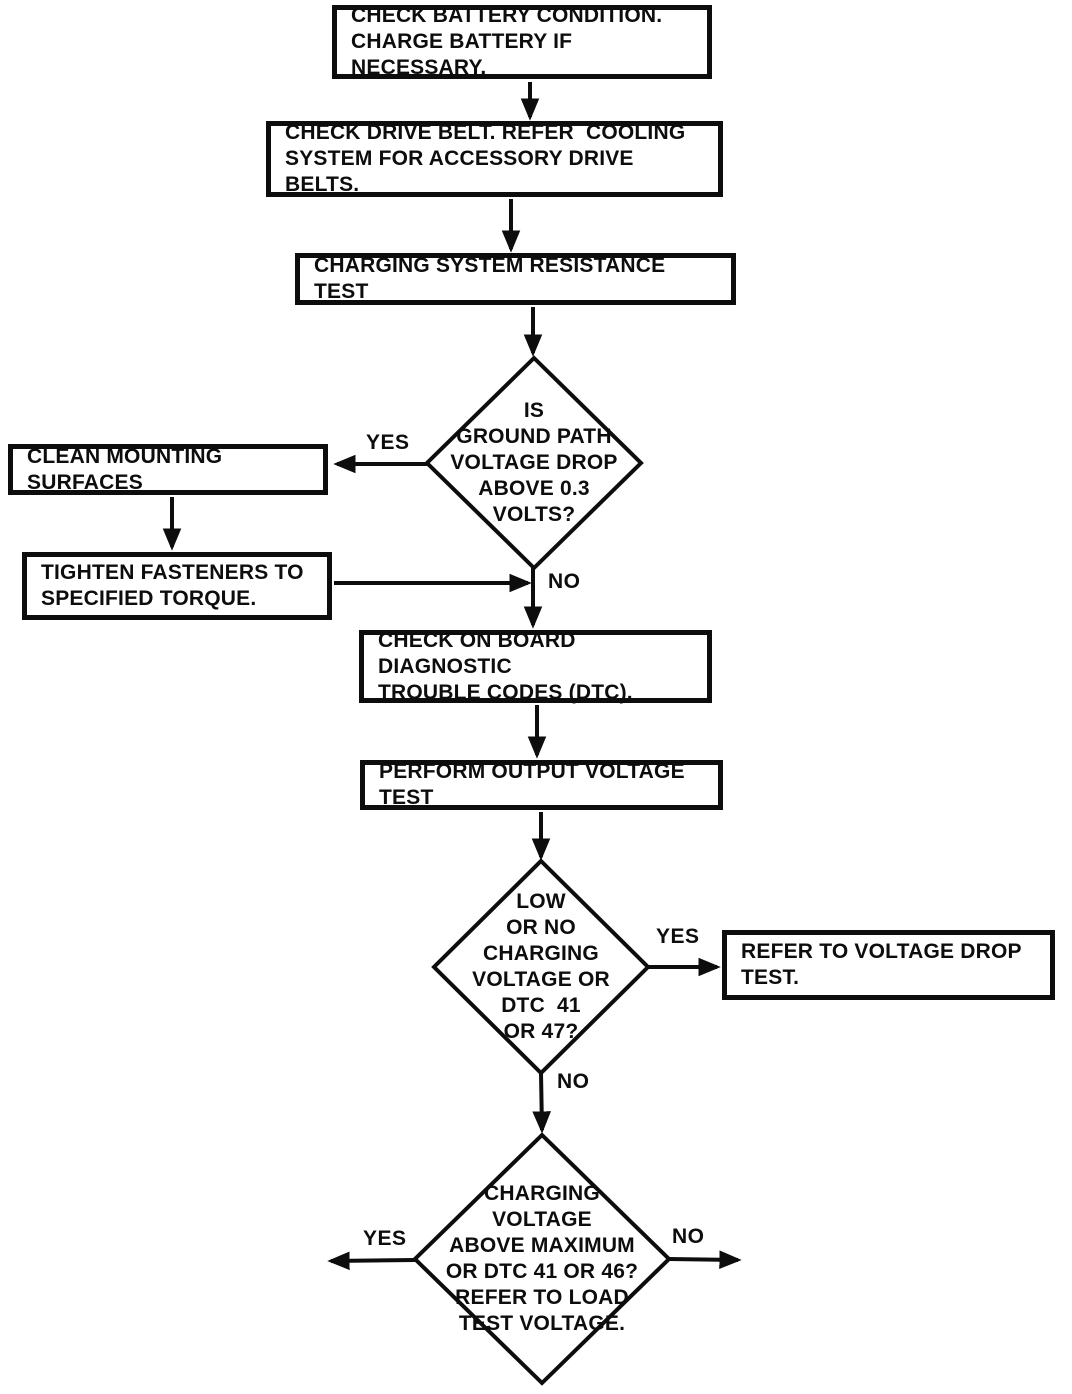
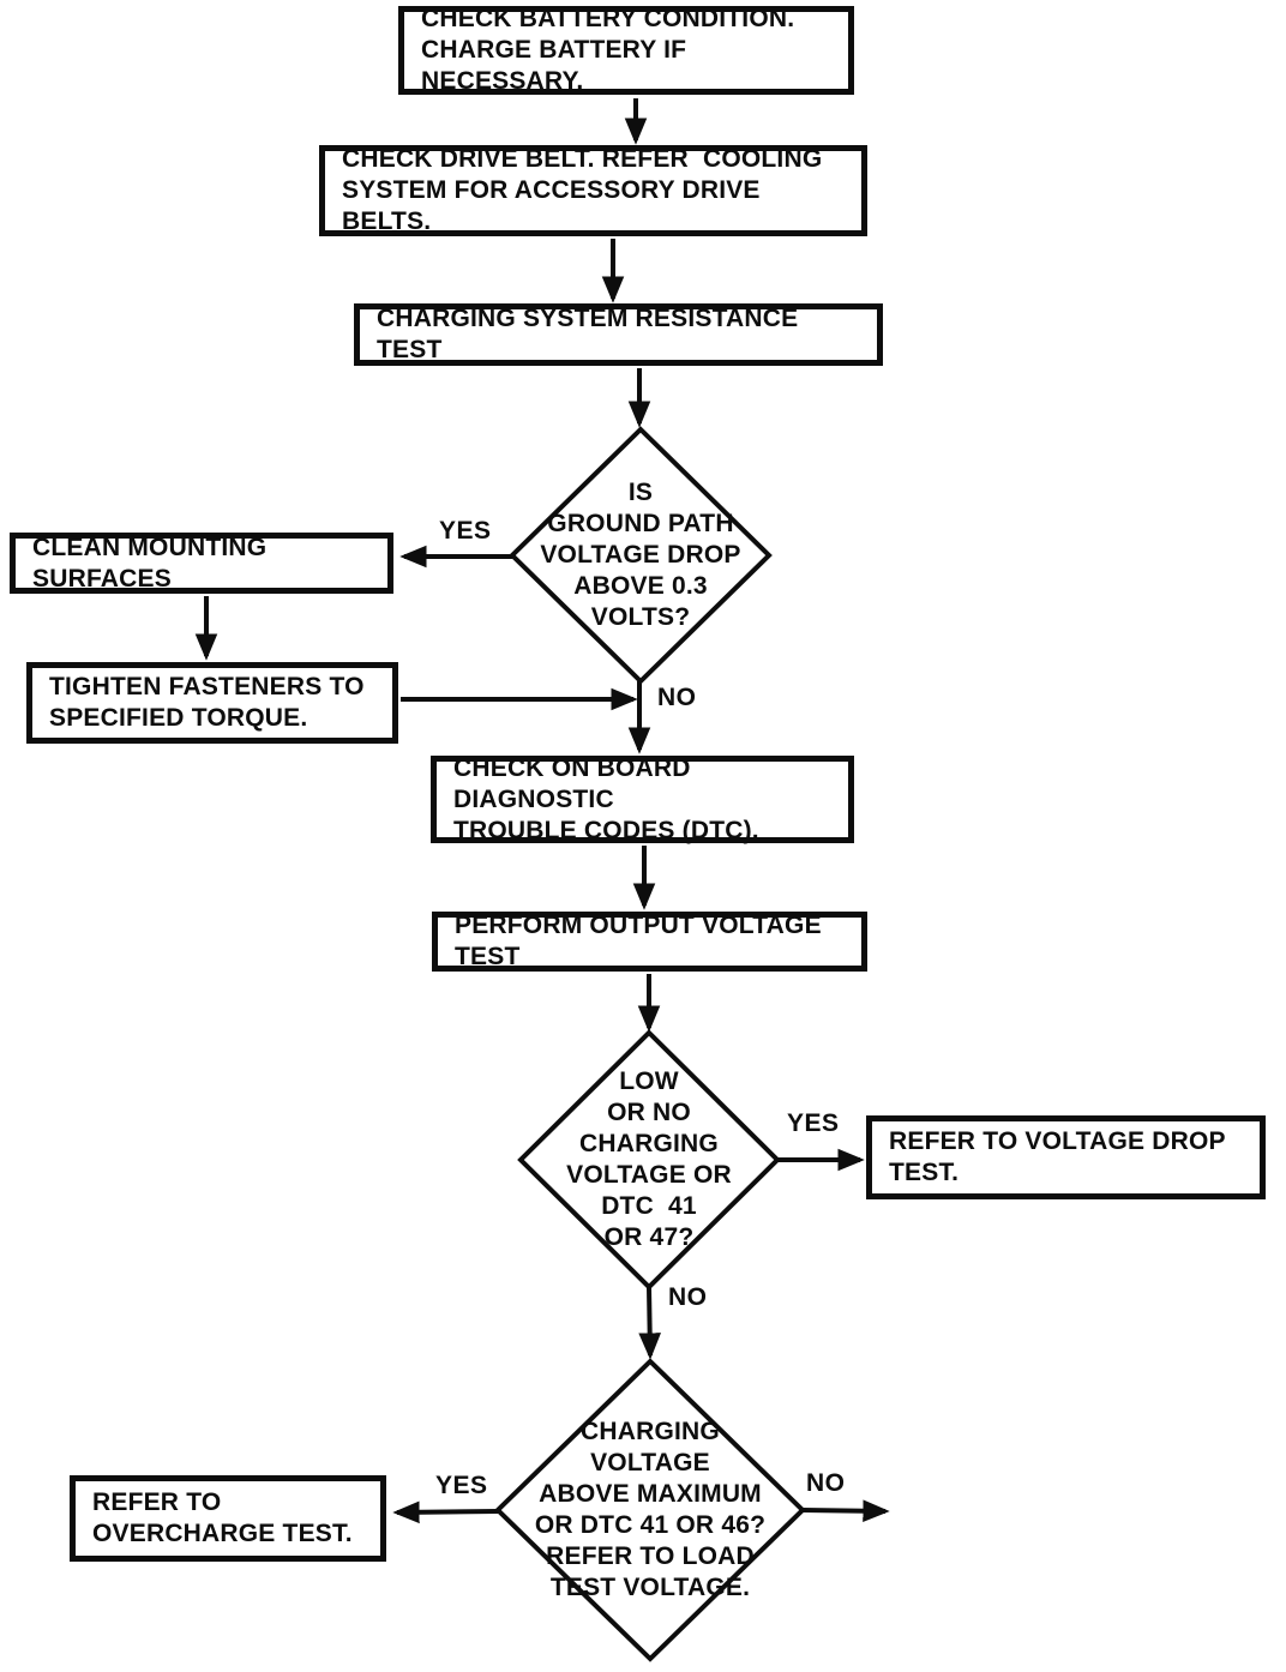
  CHECK BATTERY CONDITION.
  CHARGE BATTERY IF NECESSARY.
  CHECK DRIVE BELT. REFER COOLING
  SYSTEM FOR ACCESSORY DRIVE BELTS.
  CHARGING SYSTEM RESISTANCE TEST
  CLEAN MOUNTING SURFACES
  TIGHTEN FASTENERS TO
  SPECIFIED TORQUE.
  CHECK ON BOARD DIAGNOSTIC
  TROUBLE CODES (DTC).
  PERFORM OUTPUT VOLTAGE TEST
  REFER TO VOLTAGE DROP
  TEST.
+ REFER TO
+ OVERCHARGE TEST.
  IS
  GROUND PATH
  VOLTAGE DROP
  ABOVE 0.3
  VOLTS?
  LOW
  OR NO
  CHARGING
  VOLTAGE OR
  DTC 41
  OR 47?
  CHARGING
  VOLTAGE
  ABOVE MAXIMUM
  OR DTC 41 OR 46?
  REFER TO LOAD
  TEST VOLTAGE.
  YES
  NO
  YES
  NO
  YES
  NO
